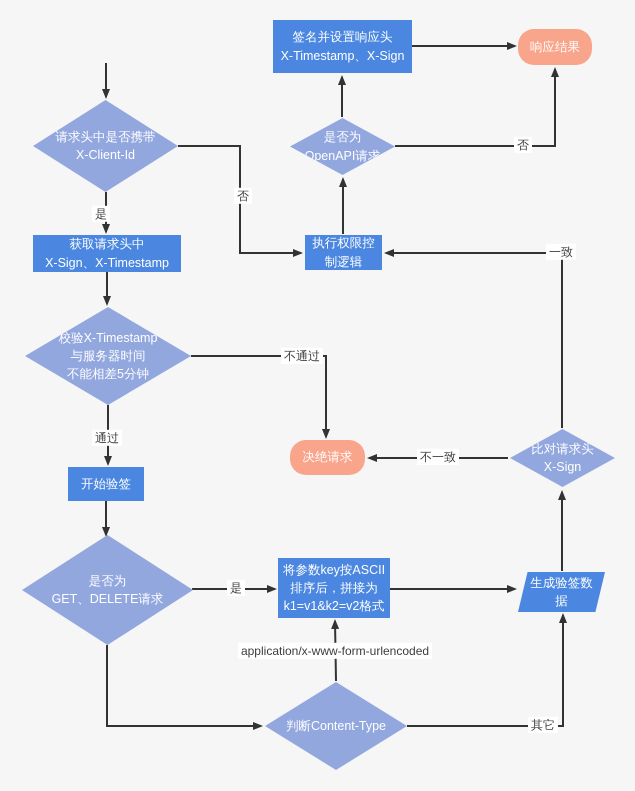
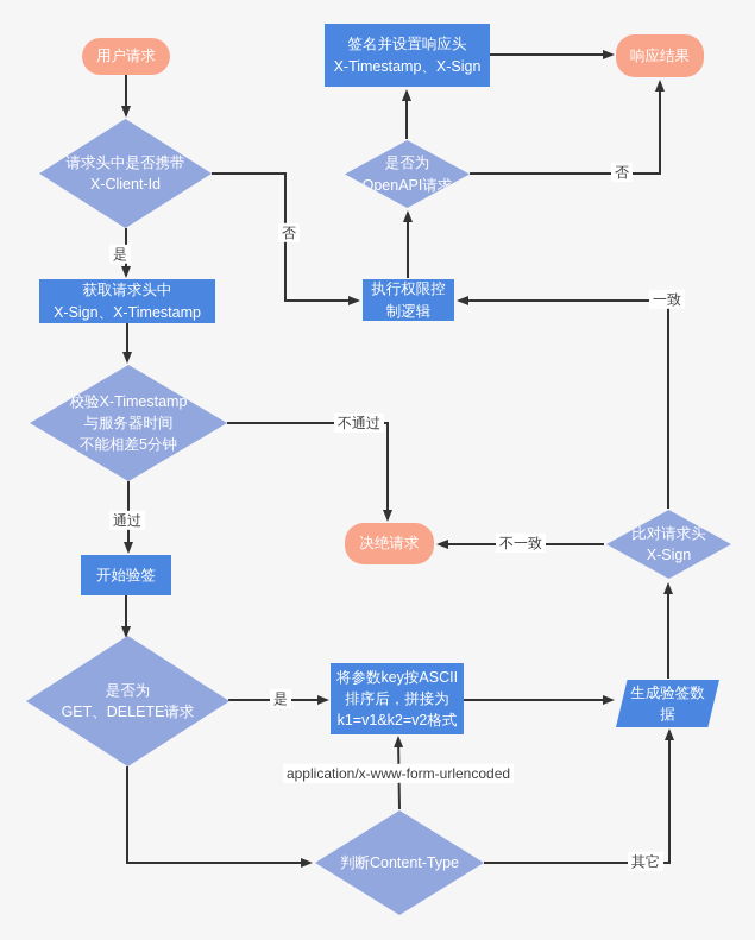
+ 用户请求
  签名并设置响应头
  X-Timestamp、X-Sign
  响应结果
  请求头中是否携带
  X-Client-Id
  是否为
  OpenAPI请求
  获取请求头中
  X-Sign、X-Timestamp
  执行权限控
  制逻辑
  校验X-Timestamp
  与服务器时间
  不能相差5分钟
  决绝请求
  比对请求头
  X-Sign
  开始验签
  是否为
  GET、DELETE请求
  将参数key按ASCII
  排序后，拼接为
  k1=v1&k2=v2格式
  生成验签数
  据
  判断Content-Type
  是
  否
  通过
  不通过
  是
  application/x-www-form-urlencoded
  其它
  不一致
  一致
  否
